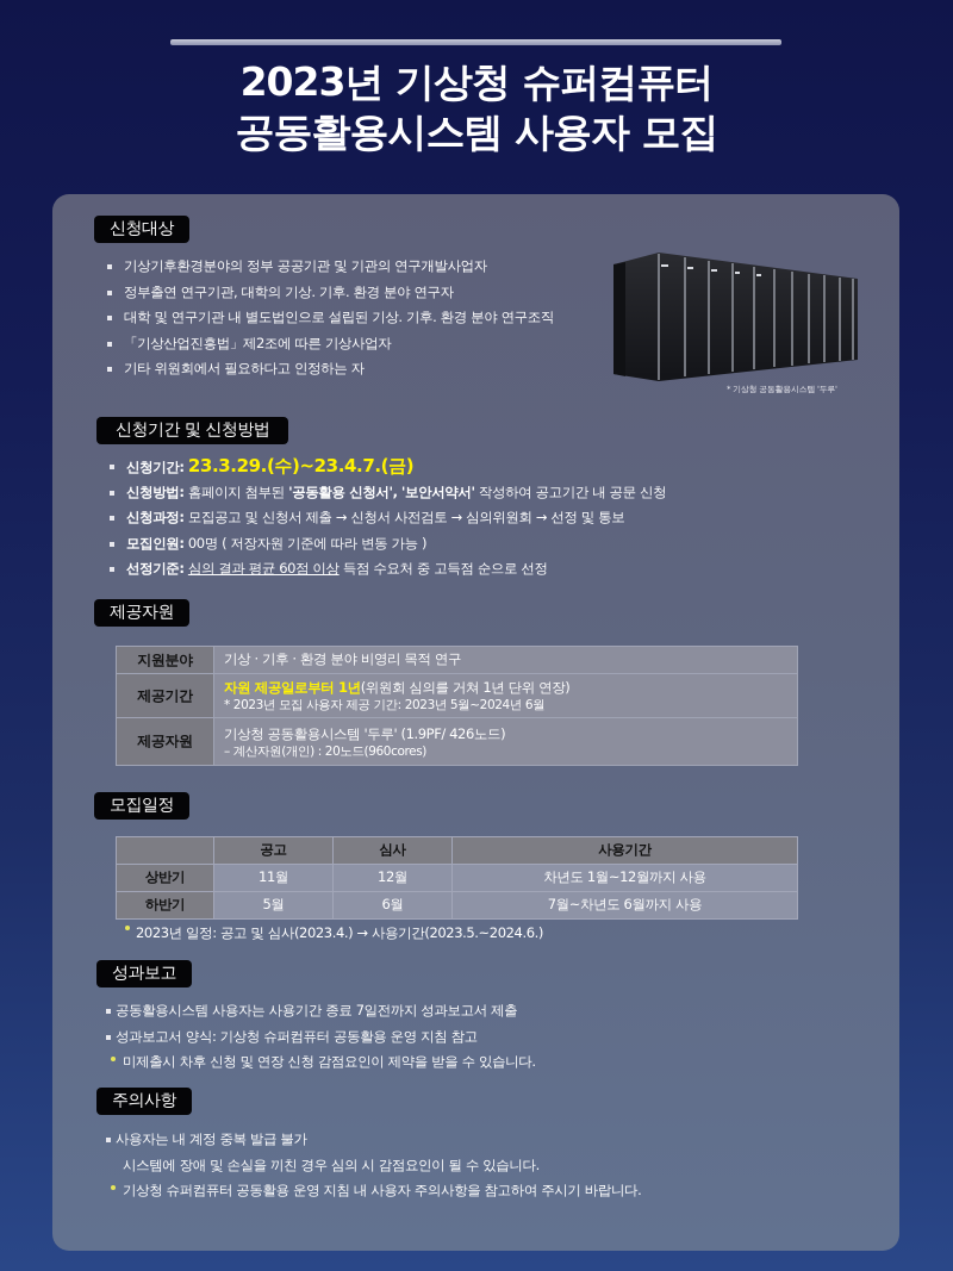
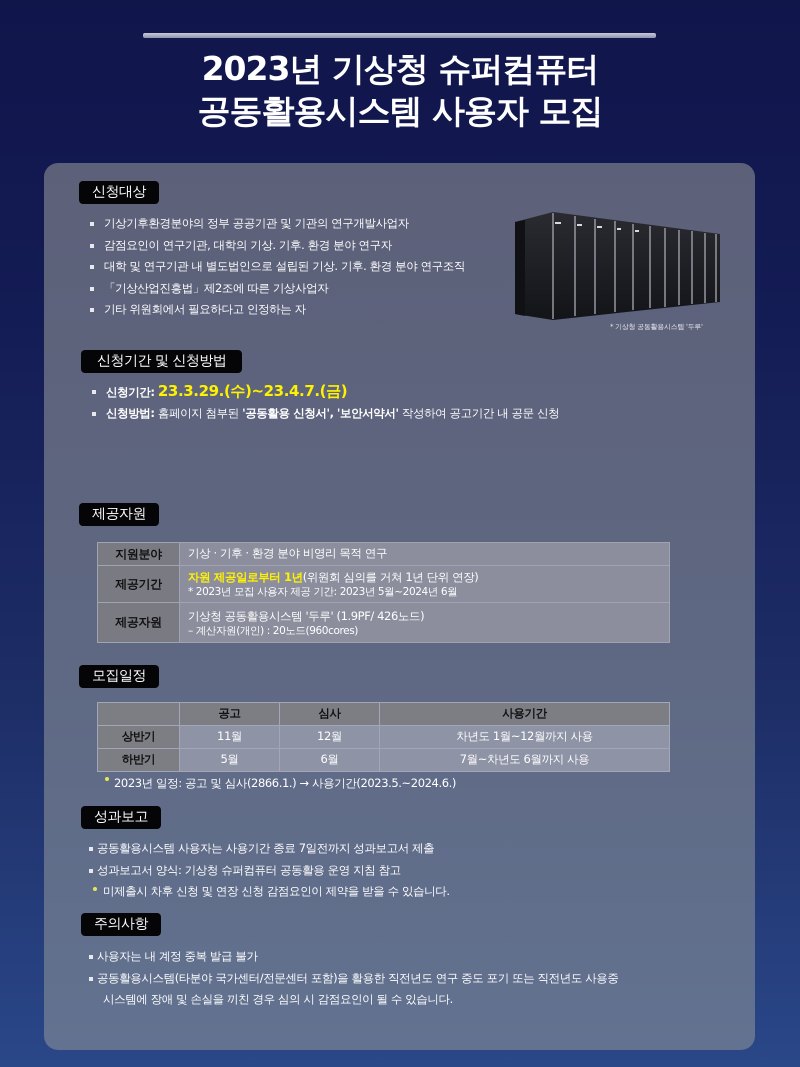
  2023년 기상청 슈퍼컴퓨터
  공동활용시스템 사용자 모집
  신청대상
  기상기후환경분야의 정부 공공기관 및 기관의 연구개발사업자
- 정부출연 연구기관, 대학의 기상. 기후. 환경 분야 연구자
+ 감점요인이 연구기관, 대학의 기상. 기후. 환경 분야 연구자
  대학 및 연구기관 내 별도법인으로 설립된 기상. 기후. 환경 분야 연구조직
  「기상산업진흥법」제2조에 따른 기상사업자
  기타 위원회에서 필요하다고 인정하는 자
  * 기상청 공동활용시스템 '두루'
  신청기간 및 신청방법
  신청기간: 23.3.29.(수)~23.4.7.(금)
  신청방법: 홈페이지 첨부된 '공동활용 신청서', '보안서약서' 작성하여 공고기간 내 공문 신청
- 신청과정: 모집공고 및 신청서 제출 → 신청서 사전검토 → 심의위원회 → 선정 및 통보
- 모집인원: 00명 ( 저장자원 기준에 따라 변동 가능 )
- 선정기준: 심의 결과 평균 60점 이상 득점 수요처 중 고득점 순으로 선정
  제공자원
  지원분야	기상 · 기후 · 환경 분야 비영리 목적 연구
  제공기간	자원 제공일로부터 1년(위원회 심의를 거쳐 1년 단위 연장) * 2023년 모집 사용자 제공 기간: 2023년 5월~2024년 6월
  제공자원	기상청 공동활용시스템 '두루' (1.9PF/ 426노드) – 계산자원(개인) : 20노드(960cores)
  모집일정
  	공고	심사	사용기간
  상반기	11월	12월	차년도 1월~12월까지 사용
  하반기	5월	6월	7월~차년도 6월까지 사용
- 2023년 일정: 공고 및 심사(2023.4.) → 사용기간(2023.5.~2024.6.)
+ 2023년 일정: 공고 및 심사(2866.1.) → 사용기간(2023.5.~2024.6.)
  성과보고
  공동활용시스템 사용자는 사용기간 종료 7일전까지 성과보고서 제출
  성과보고서 양식: 기상청 슈퍼컴퓨터 공동활용 운영 지침 참고
  미제출시 차후 신청 및 연장 신청 감점요인이 제약을 받을 수 있습니다.
  주의사항
  사용자는 내 계정 중복 발급 불가
+ 공동활용시스템(타분야 국가센터/전문센터 포함)을 활용한 직전년도 연구 중도 포기 또는 직전년도 사용중
  시스템에 장애 및 손실을 끼친 경우 심의 시 감점요인이 될 수 있습니다.
- 기상청 슈퍼컴퓨터 공동활용 운영 지침 내 사용자 주의사항을 참고하여 주시기 바랍니다.
